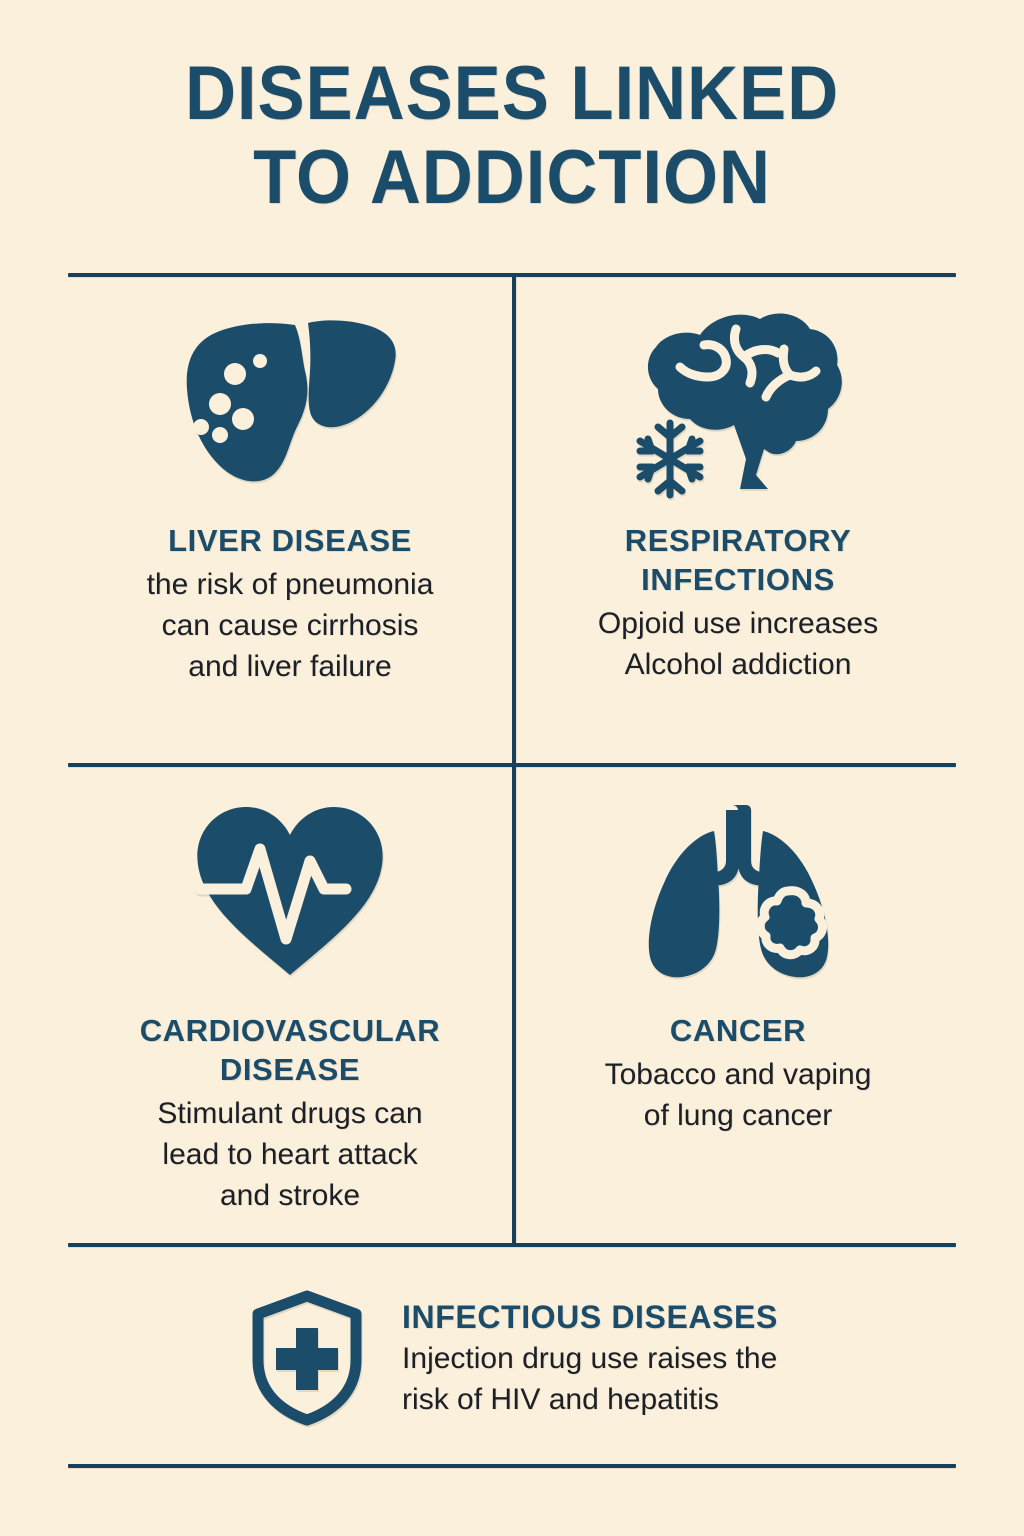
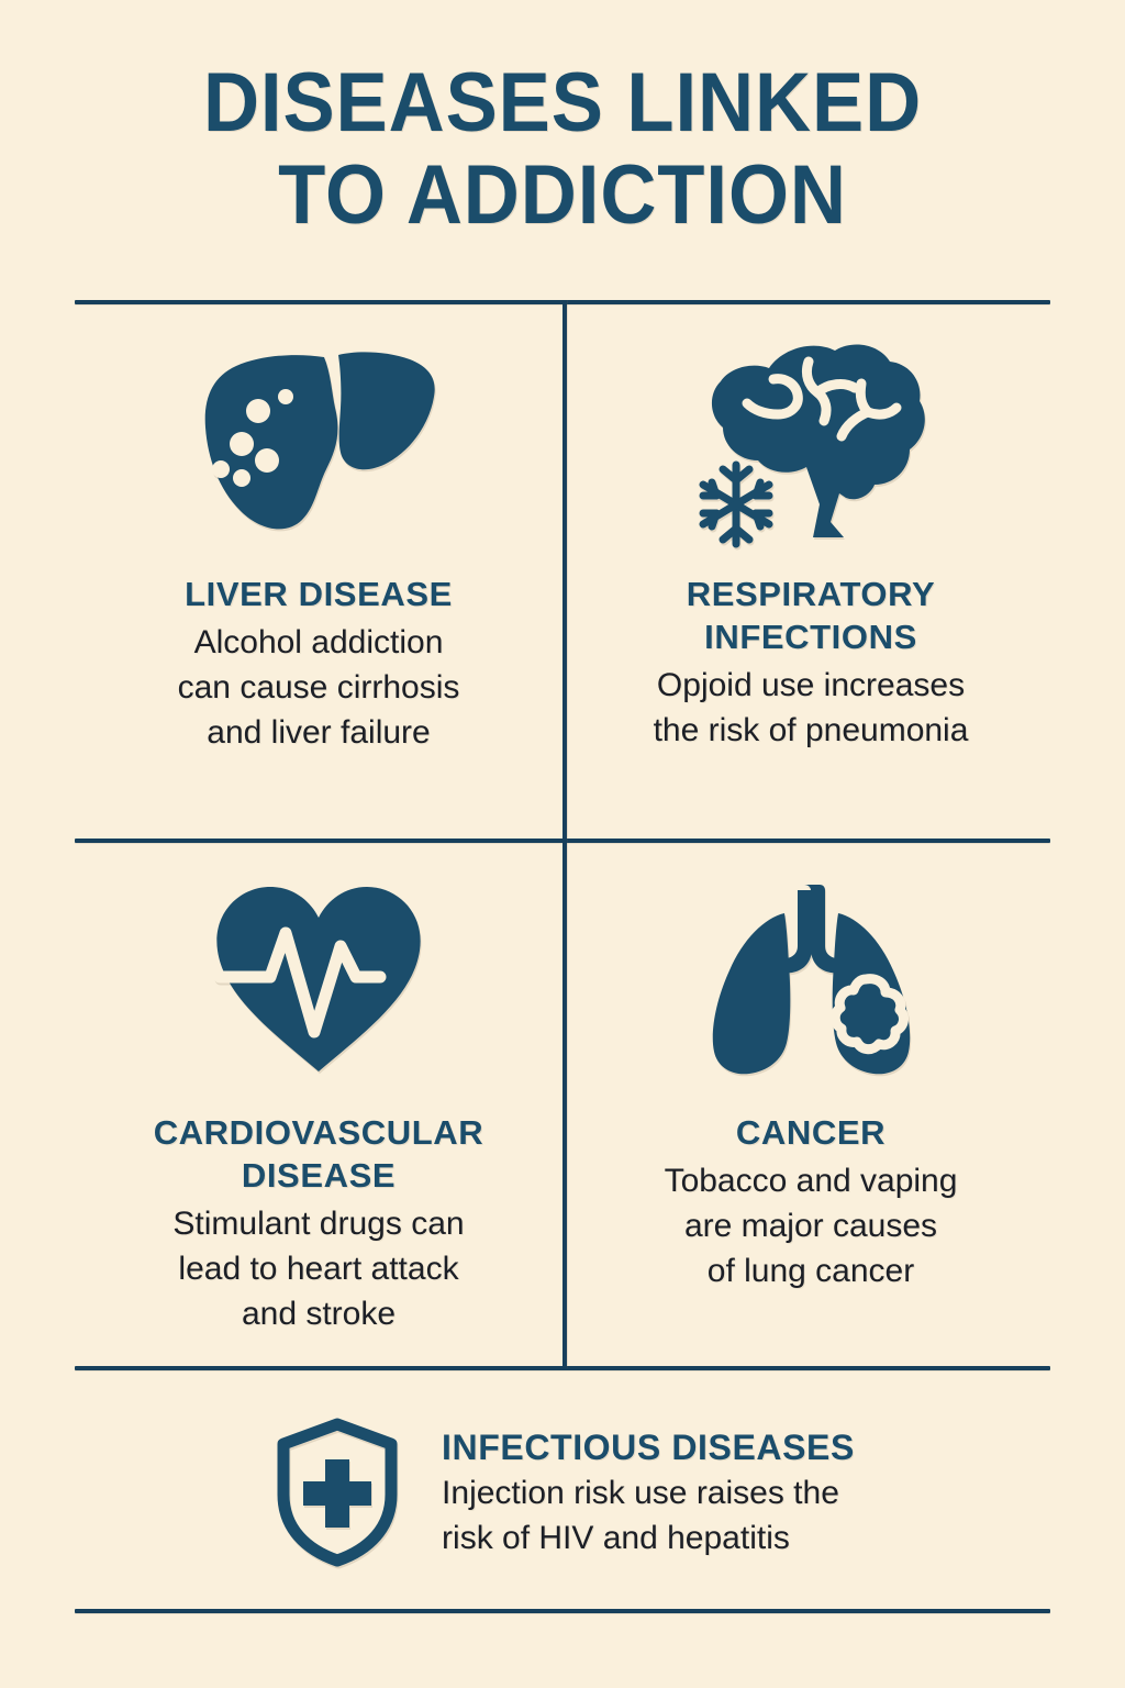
  DISEASES LINKED
  TO ADDICTION
  LIVER DISEASE
- the risk of pneumonia
+ Alcohol addiction
  can cause cirrhosis
  and liver failure
  RESPIRATORY
  INFECTIONS
  Opjoid use increases
- Alcohol addiction
+ the risk of pneumonia
  CARDIOVASCULAR
  DISEASE
  Stimulant drugs can
  lead to heart attack
  and stroke
  CANCER
  Tobacco and vaping
+ are major causes
  of lung cancer
  INFECTIOUS DISEASES
- Injection drug use raises the
+ Injection risk use raises the
  risk of HIV and hepatitis
